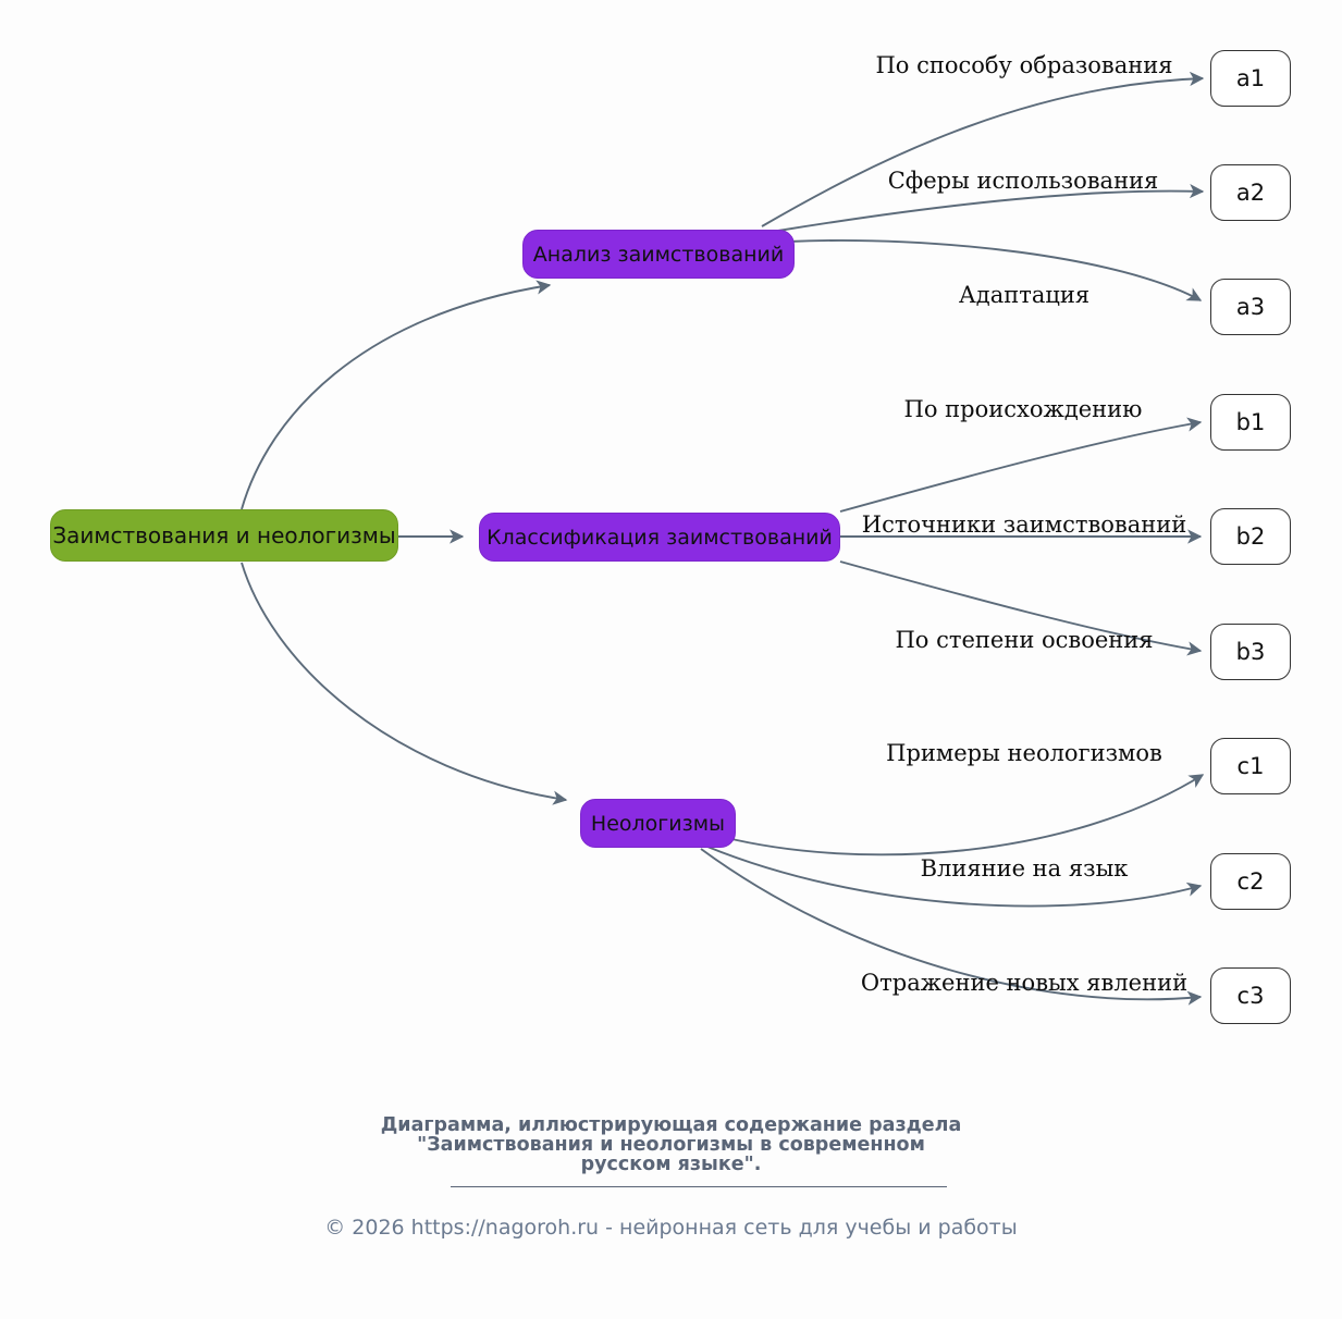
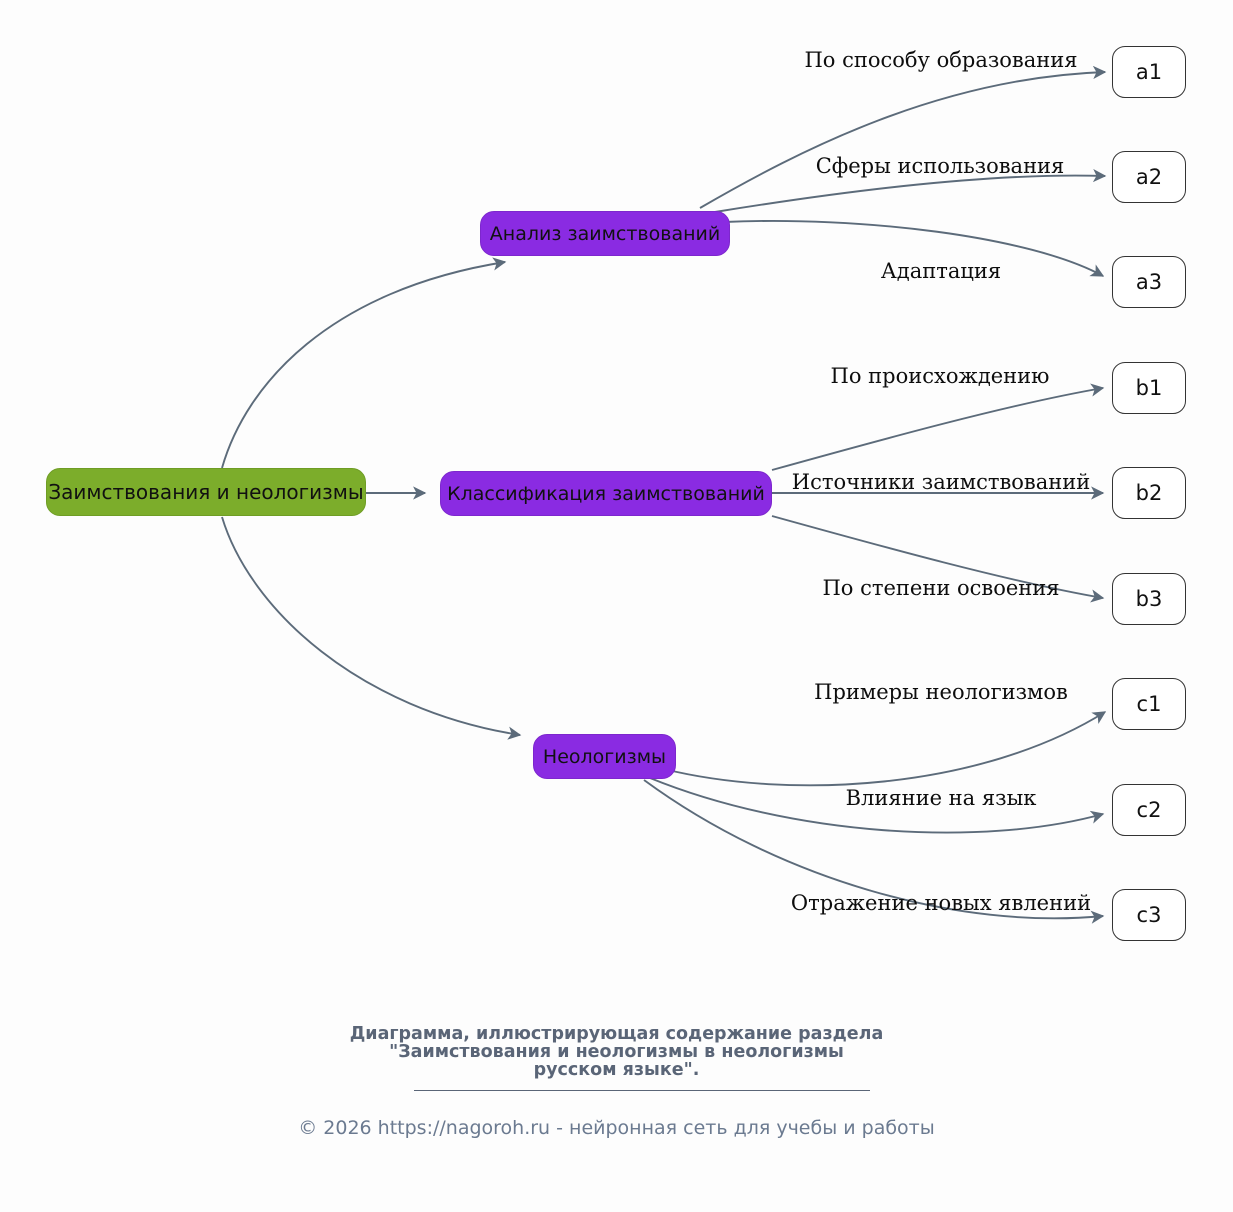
  Заимствования и неологизмы
  Анализ заимствований
  Классификация заимствований
  Неологизмы
  a1
  a2
  a3
  b1
  b2
  b3
  c1
  c2
  c3
  По способу образования
  Сферы использования
  Адаптация
  По происхождению
  Источники заимствований
  По степени освоения
  Примеры неологизмов
  Влияние на язык
  Отражение новых явлений
  Диаграмма, иллюстрирующая содержание раздела
- "Заимствования и неологизмы в современном
+ "Заимствования и неологизмы в неологизмы
  русском языке".
  © 2026 https://nagoroh.ru - нейронная сеть для учебы и работы
